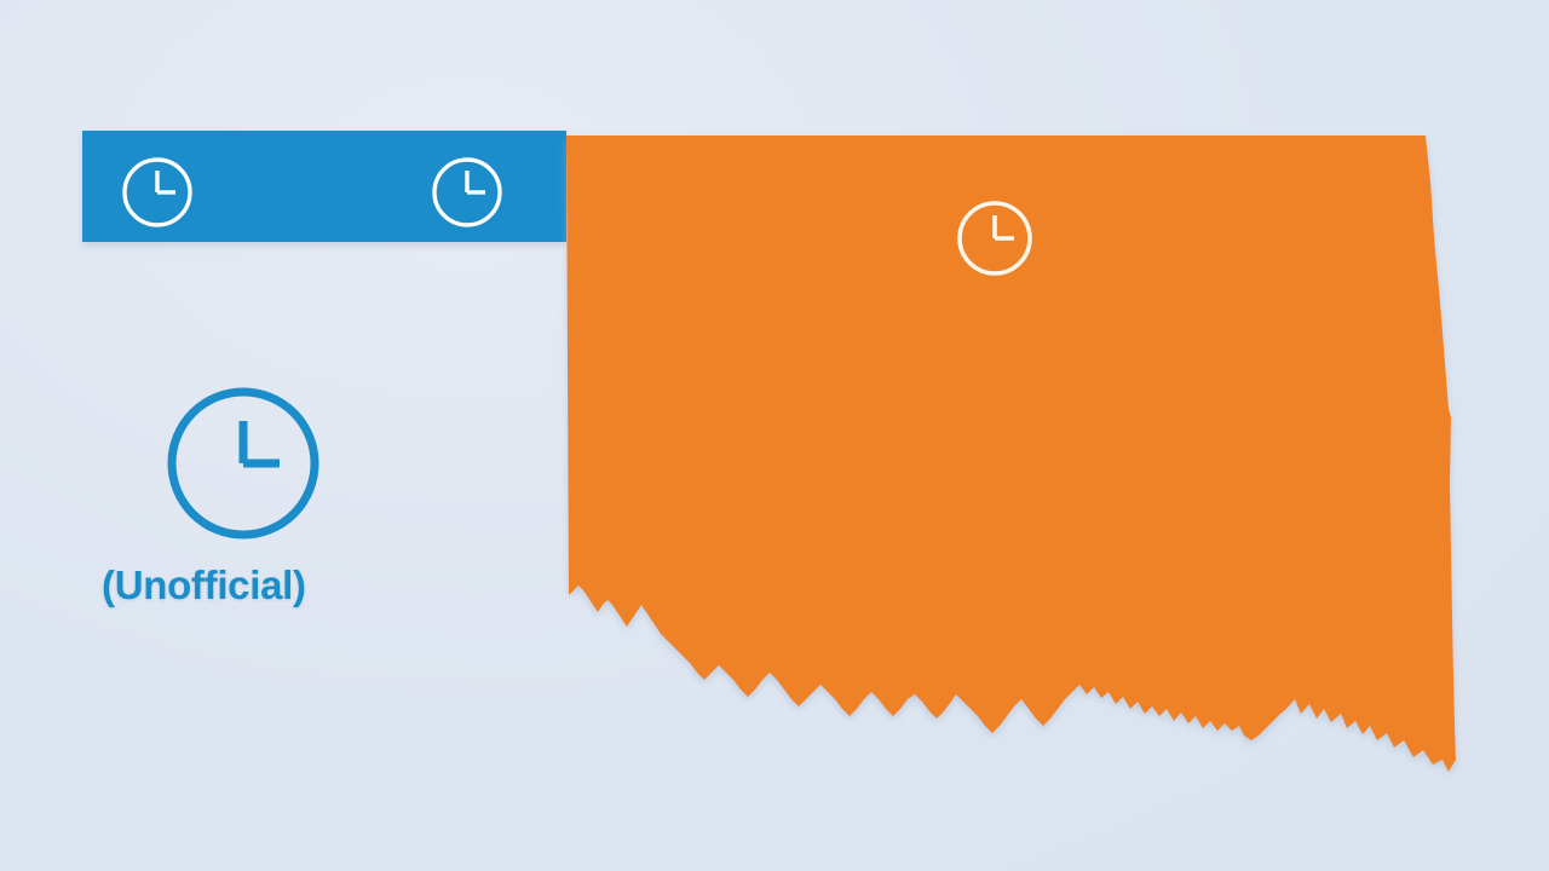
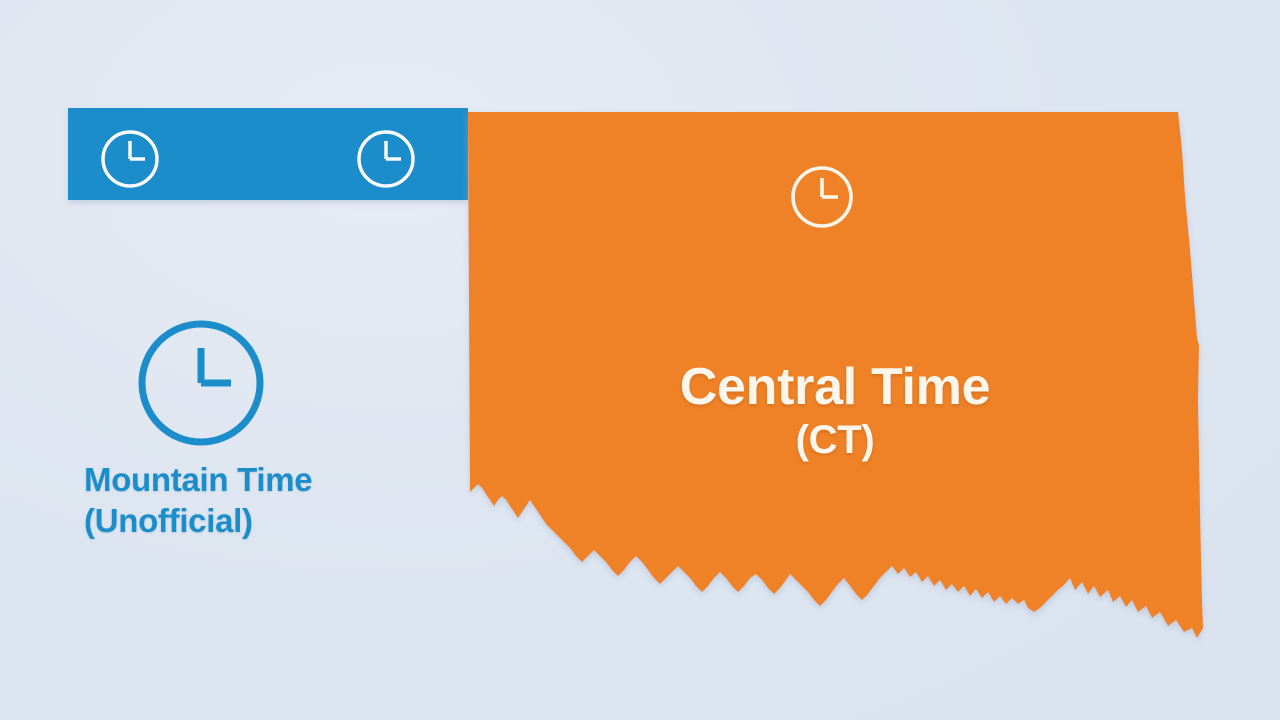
+ Central Time
+ (CT)
+ Mountain Time
  (Unofficial)
